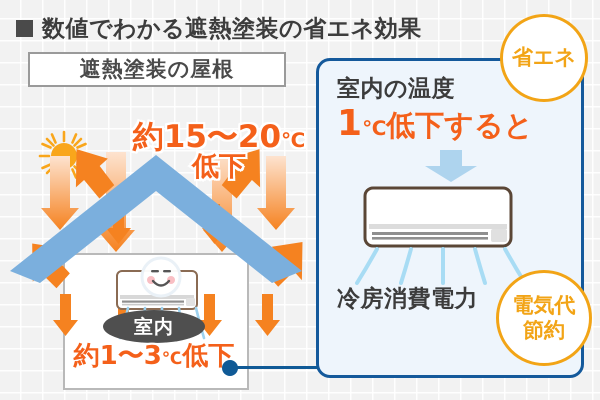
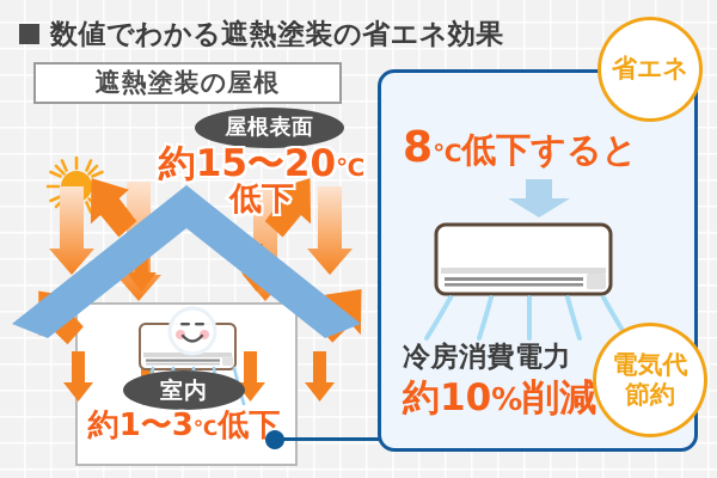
  数値でわかる遮熱塗装の省エネ効果
  遮熱塗装の屋根
+ 屋根表面
  約15〜20℃
  低下
  室内
  約1〜3℃低下
- 室内の温度
- 1℃低下すると
+ 8℃低下すると
  冷房消費電力
+ 約10%削減
  省エネ
  電気代
  節約
